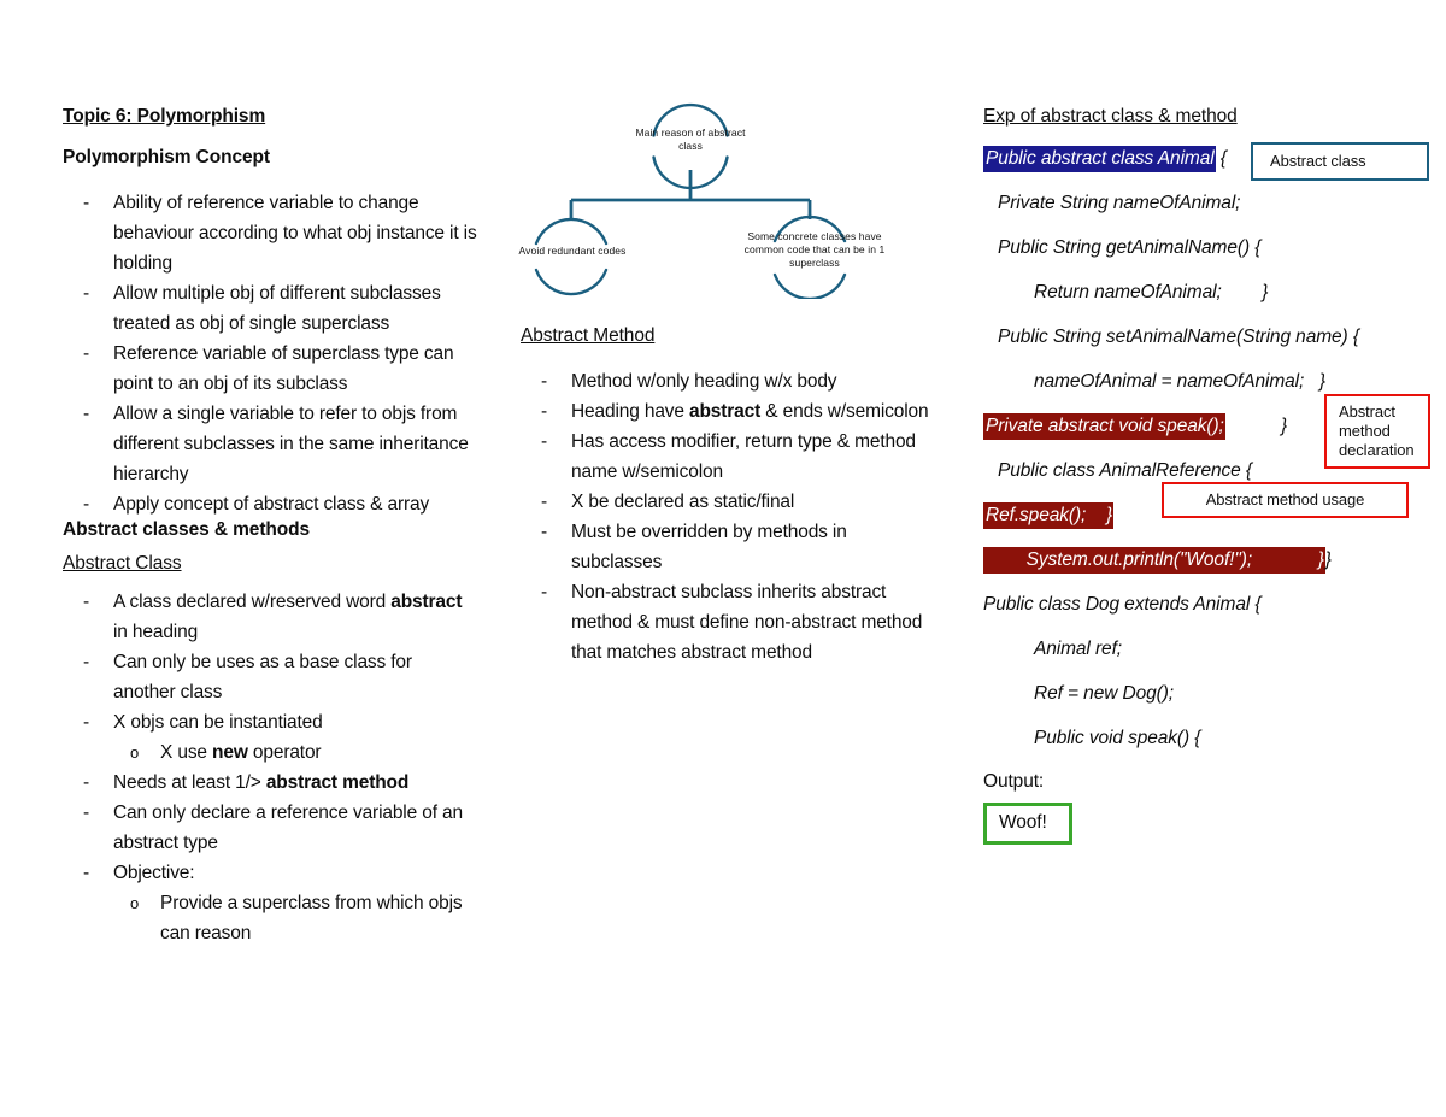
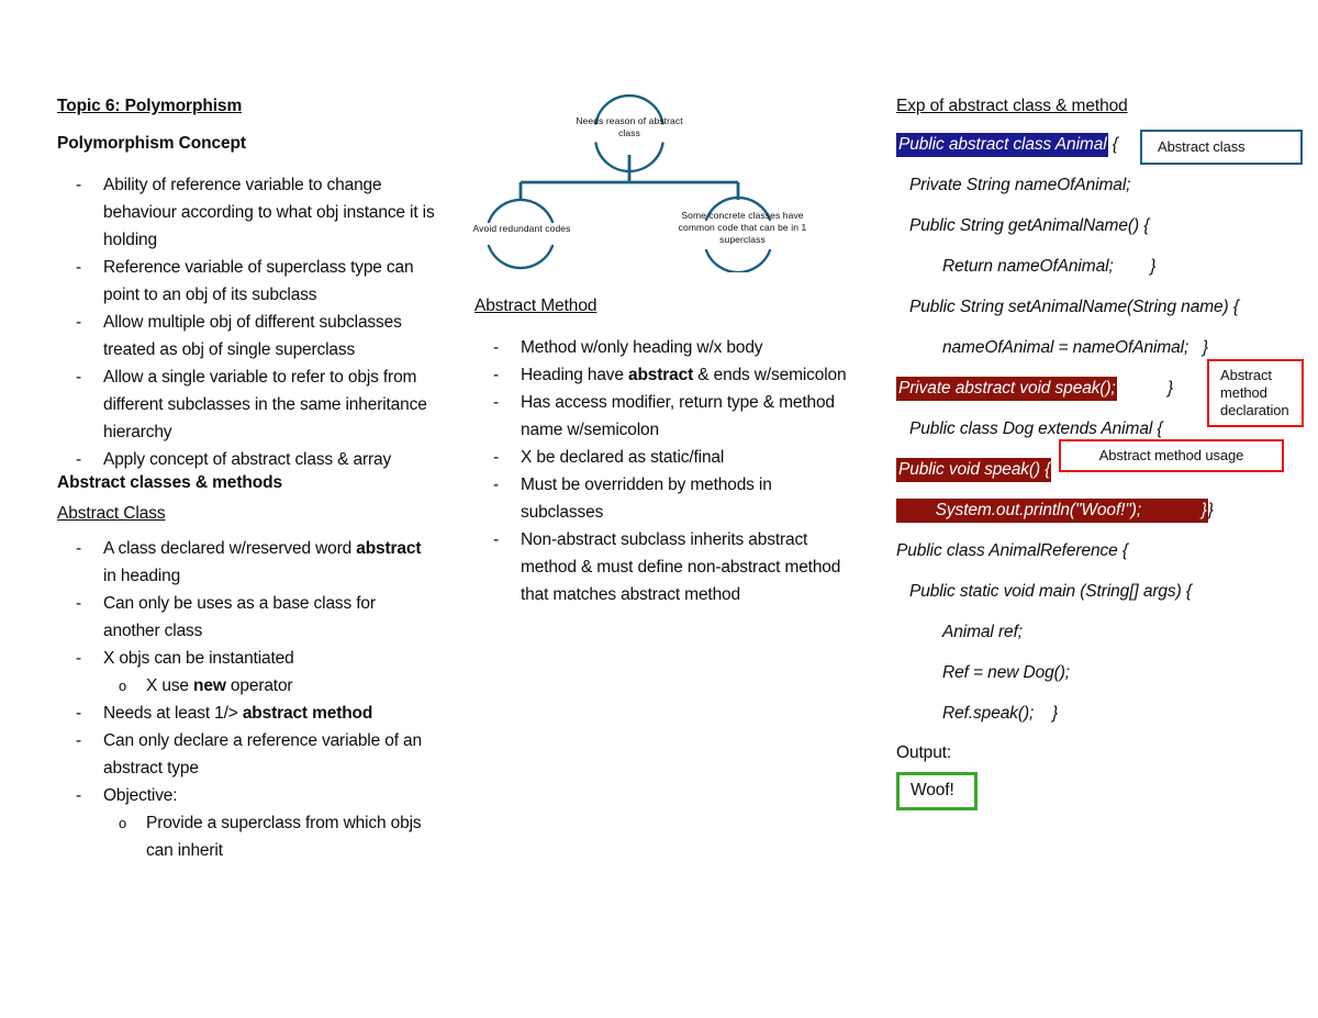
  Topic 6: Polymorphism
  Polymorphism Concept
  -
  Ability of reference variable to change behaviour according to what obj instance it is holding
  -
- Allow multiple obj of different subclasses treated as obj of single superclass
+ Reference variable of superclass type can point to an obj of its subclass
  -
- Reference variable of superclass type can point to an obj of its subclass
+ Allow multiple obj of different subclasses treated as obj of single superclass
  -
  Allow a single variable to refer to objs from different subclasses in the same inheritance hierarchy
  -
  Apply concept of abstract class & array
  Abstract classes & methods
  Abstract Class
  -
  A class declared w/reserved word abstract in heading
  -
  Can only be uses as a base class for another class
  -
  X objs can be instantiated
  o
  X use new operator
  -
  Needs at least 1/> abstract method
  -
  Can only declare a reference variable of an abstract type
  -
  Objective:
  o
- Provide a superclass from which objs can reason
+ Provide a superclass from which objs can inherit
- Main reason of abstract class
+ Needs reason of abstract class
  Avoid redundant codes
  Some concrete classes have common code that can be in 1 superclass
  Abstract Method
  -
  Method w/only heading w/x body
  -
  Heading have abstract & ends w/semicolon
  -
  Has access modifier, return type & method name w/semicolon
  -
  X be declared as static/final
  -
  Must be overridden by methods in subclasses
  -
  Non-abstract subclass inherits abstract method & must define non-abstract method that matches abstract method
  Exp of abstract class & method
  Public abstract class Animal {
  Private String nameOfAnimal;
  Public String getAnimalName() {
  Return nameOfAnimal; }
  Public String setAnimalName(String name) {
  nameOfAnimal = nameOfAnimal; }
  Private abstract void speak(); }
- Public class AnimalReference {
+ Public class Dog extends Animal {
- Ref.speak(); }
+ Public void speak() {
  System.out.println("Woof!"); }}
- Public class Dog extends Animal {
+ Public class AnimalReference {
+ Public static void main (String[] args) {
  Animal ref;
  Ref = new Dog();
- Public void speak() {
+ Ref.speak(); }
  Abstract class
  Abstract method declaration
  Abstract method usage
  Output:
  Woof!
